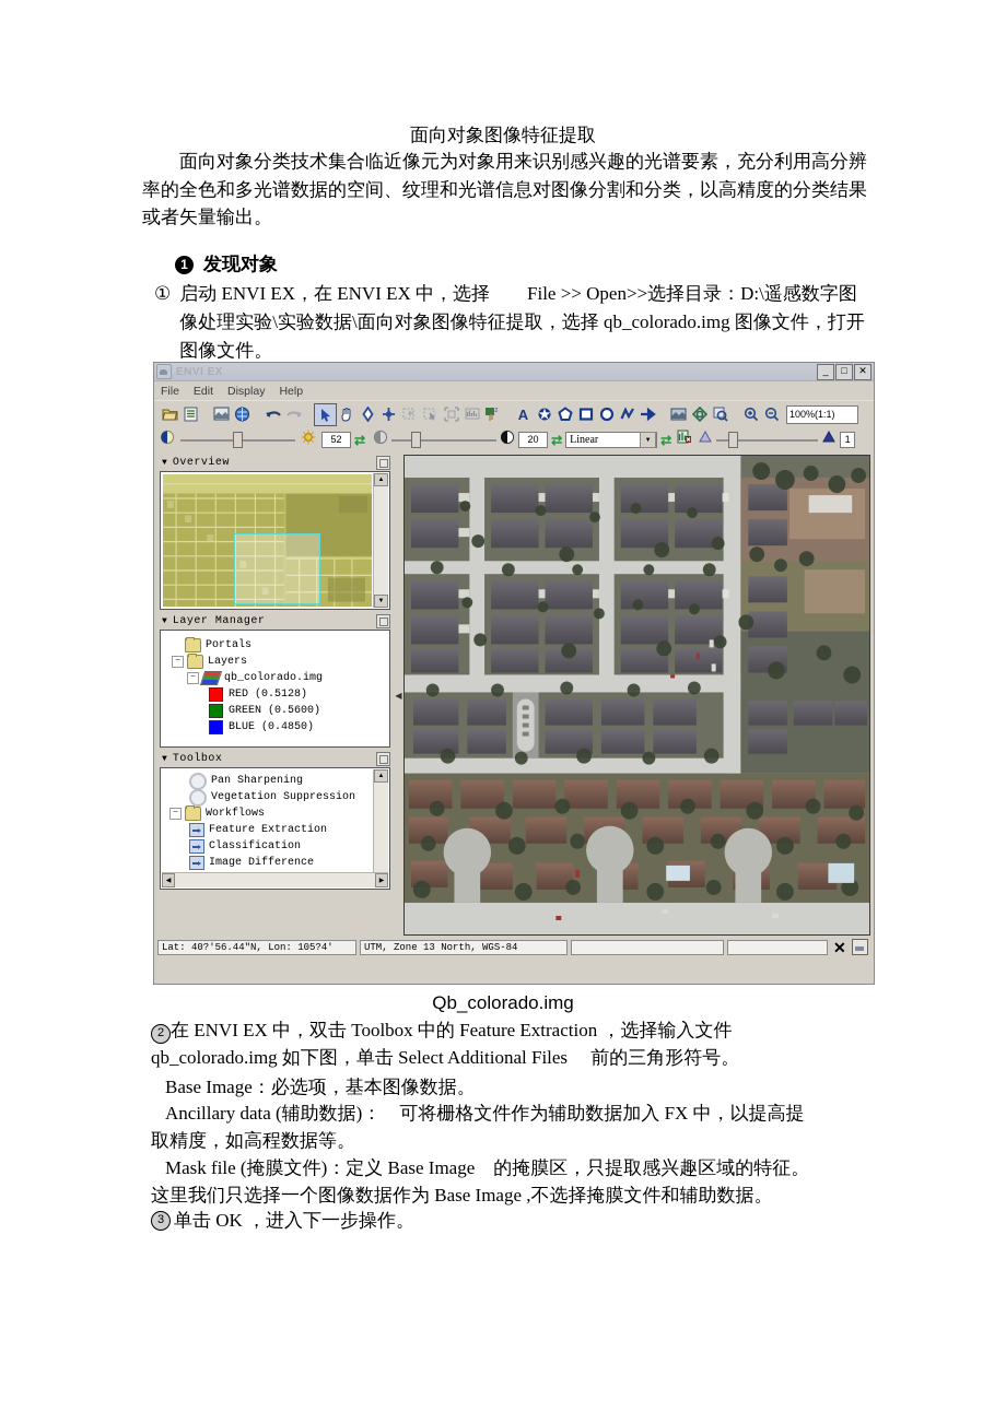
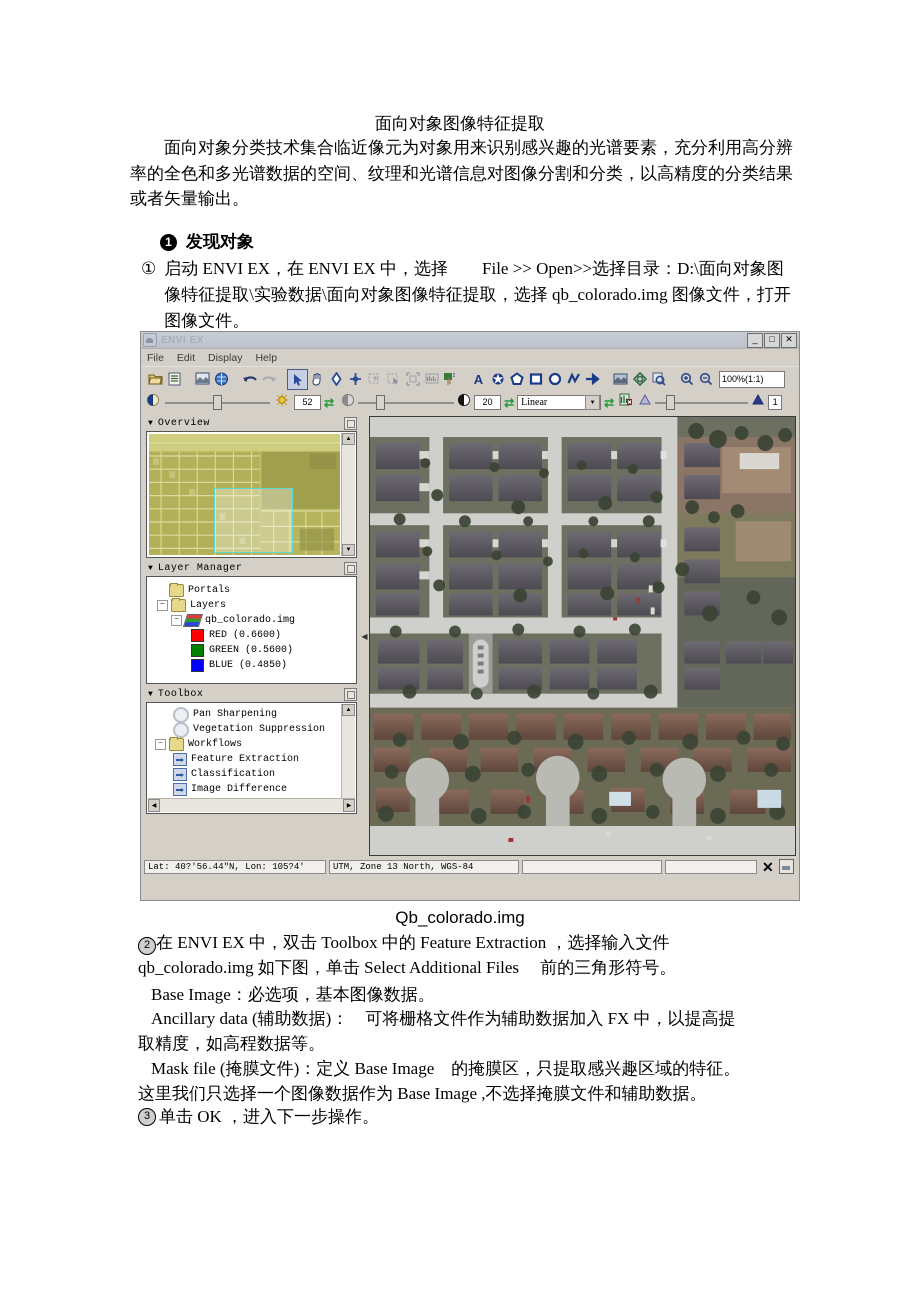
  面向对象图像特征提取
  面向对象分类技术集合临近像元为对象用来识别感兴趣的光谱要素，充分利用高分辨率的全色和多光谱数据的空间、纹理和光谱信息对图像分割和分类，以高精度的分类结果或者矢量输出。
  1
  发现对象
  ①
- 启动 ENVI EX，在 ENVI EX 中，选择 File >> Open>>选择目录：D:\遥感数字图像处理实验\实验数据\面向对象图像特征提取，选择 qb_colorado.img 图像文件，打开图像文件。
+ 启动 ENVI EX，在 ENVI EX 中，选择 File >> Open>>选择目录：D:\面向对象图像特征提取\实验数据\面向对象图像特征提取，选择 qb_colorado.img 图像文件，打开图像文件。
  ENVI EX
  _
  □
  ✕
  File
  Edit
  Display
  Help
  A
  100%
  (1:1)
  52
  ⇄
  20
  ⇄
  Linear
  ⇄
  1
  ▼
  Overview
  ▼
  Layer Manager
  Portals
  −
  Layers
  −
  qb_colorado.img
- RED (0.5128)
+ RED (0.6600)
  GREEN (0.5600)
  BLUE (0.4850)
  ▼
  Toolbox
  Pan Sharpening
  Vegetation Suppression
  −
  Workflows
  Feature Extraction
  Classification
  Image Difference
  ◀
  Lat: 40?'56.44"N, Lon: 105?4'
  UTM, Zone 13 North, WGS-84
  ✕
  Qb_colorado.img
  2 在 ENVI EX 中，双击 Toolbox 中的 Feature Extraction ，选择输入文件
  qb_colorado.img 如下图，单击 Select Additional Files 前的三角形符号。
  Base Image：必选项，基本图像数据。
  Ancillary data (辅助数据)： 可将栅格文件作为辅助数据加入 FX 中，以提高提
  取精度，如高程数据等。
  Mask file (掩膜文件)：定义 Base Image 的掩膜区，只提取感兴趣区域的特征。
  这里我们只选择一个图像数据作为 Base Image ,不选择掩膜文件和辅助数据。
  3
  单击 OK ，进入下一步操作。
